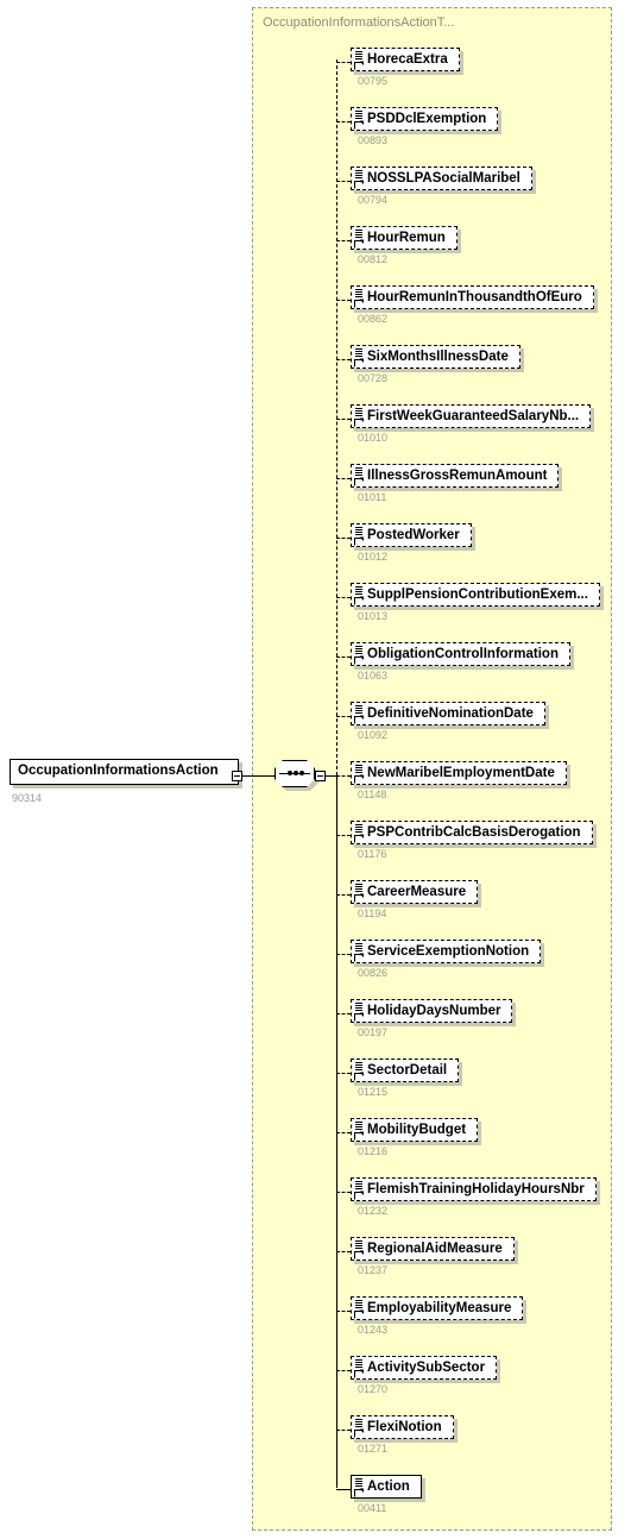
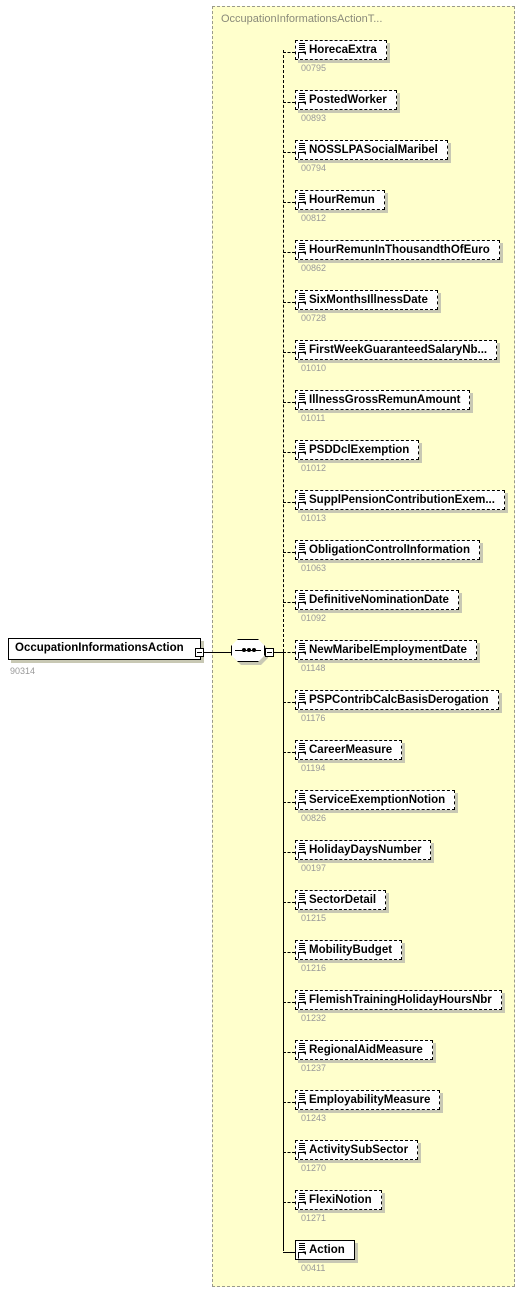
  OccupationInformationsActionT...
  OccupationInformationsAction
  90314
  HorecaExtra
  00795
- PSDDclExemption
+ PostedWorker
  00893
  NOSSLPASocialMaribel
  00794
  HourRemun
  00812
  HourRemunInThousandthOfEuro
  00862
  SixMonthsIllnessDate
  00728
  FirstWeekGuaranteedSalaryNb...
  01010
  IllnessGrossRemunAmount
  01011
- PostedWorker
+ PSDDclExemption
  01012
  SupplPensionContributionExem...
  01013
  ObligationControlInformation
  01063
  DefinitiveNominationDate
  01092
  NewMaribelEmploymentDate
  01148
  PSPContribCalcBasisDerogation
  01176
  CareerMeasure
  01194
  ServiceExemptionNotion
  00826
  HolidayDaysNumber
  00197
  SectorDetail
  01215
  MobilityBudget
  01216
  FlemishTrainingHolidayHoursNbr
  01232
  RegionalAidMeasure
  01237
  EmployabilityMeasure
  01243
  ActivitySubSector
  01270
  FlexiNotion
  01271
  Action
  00411
